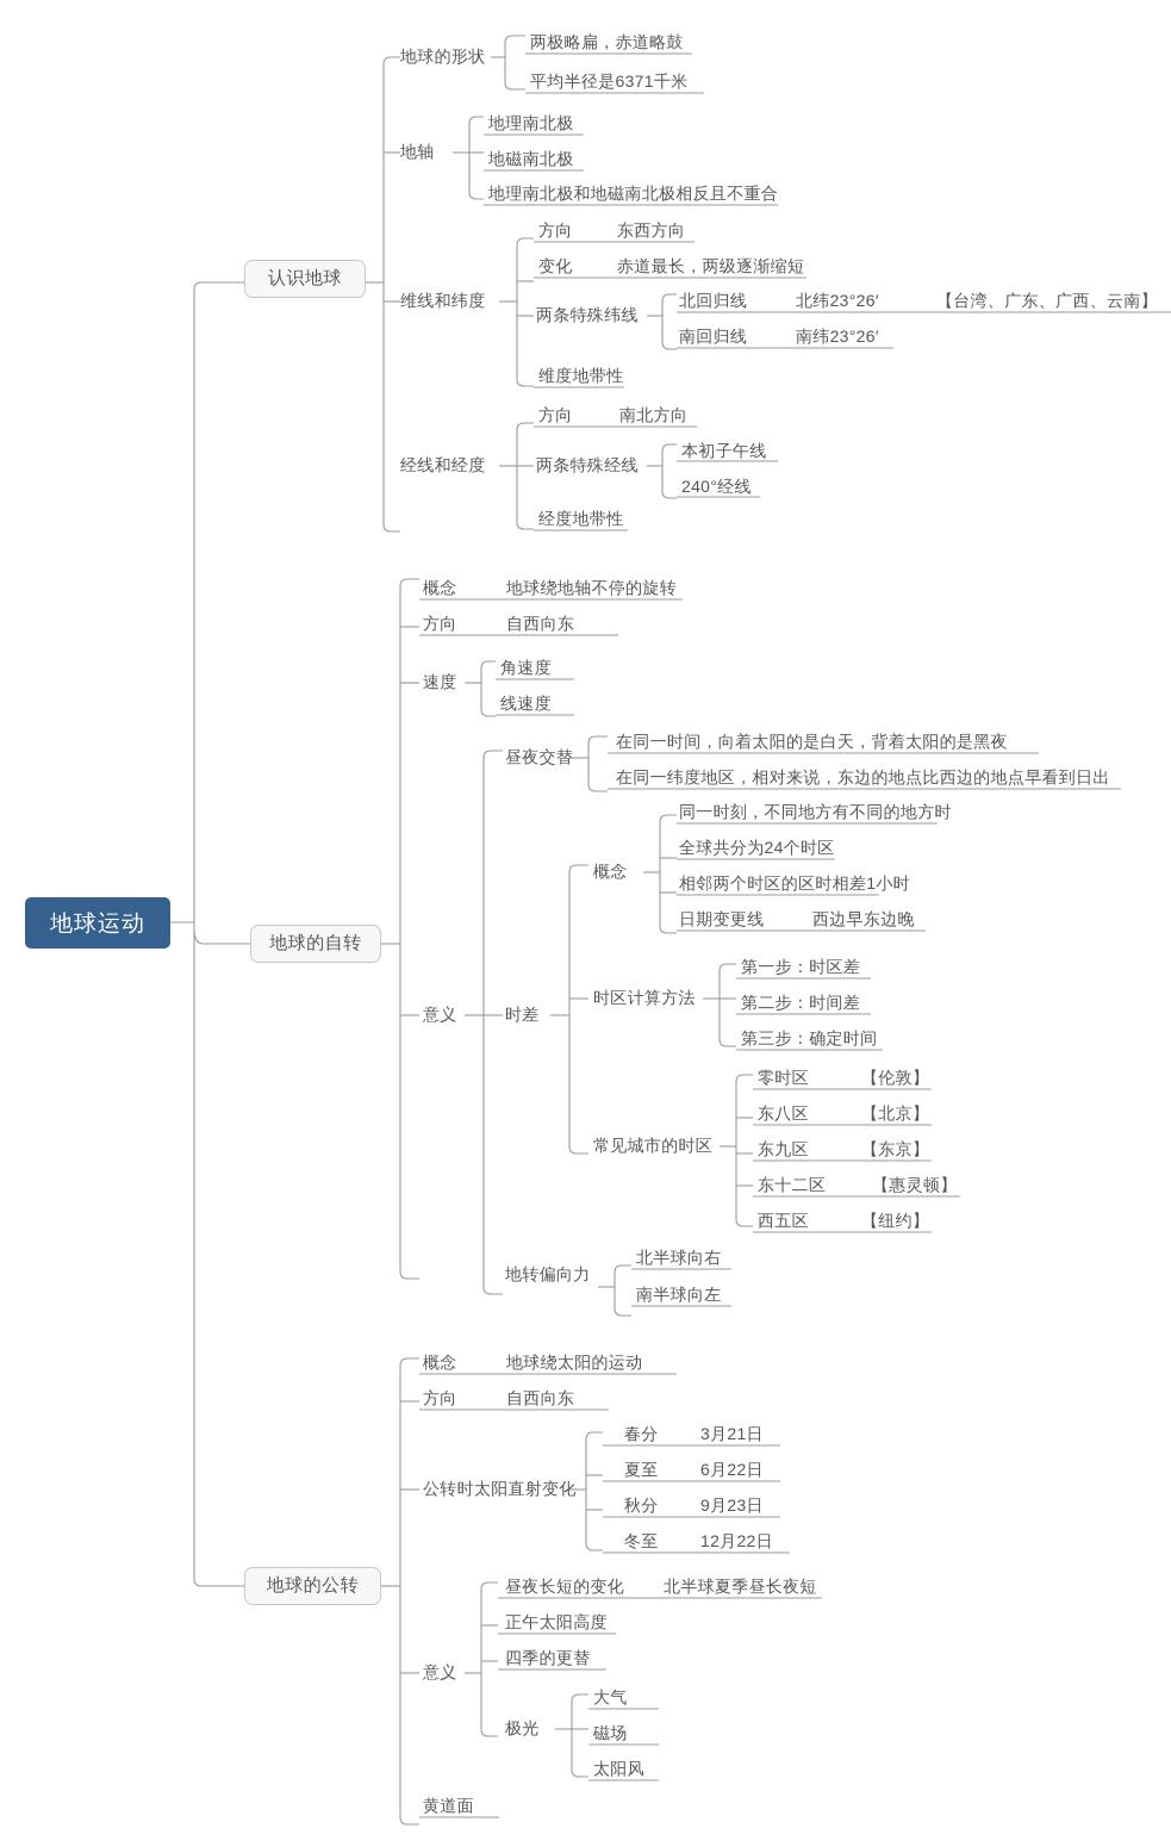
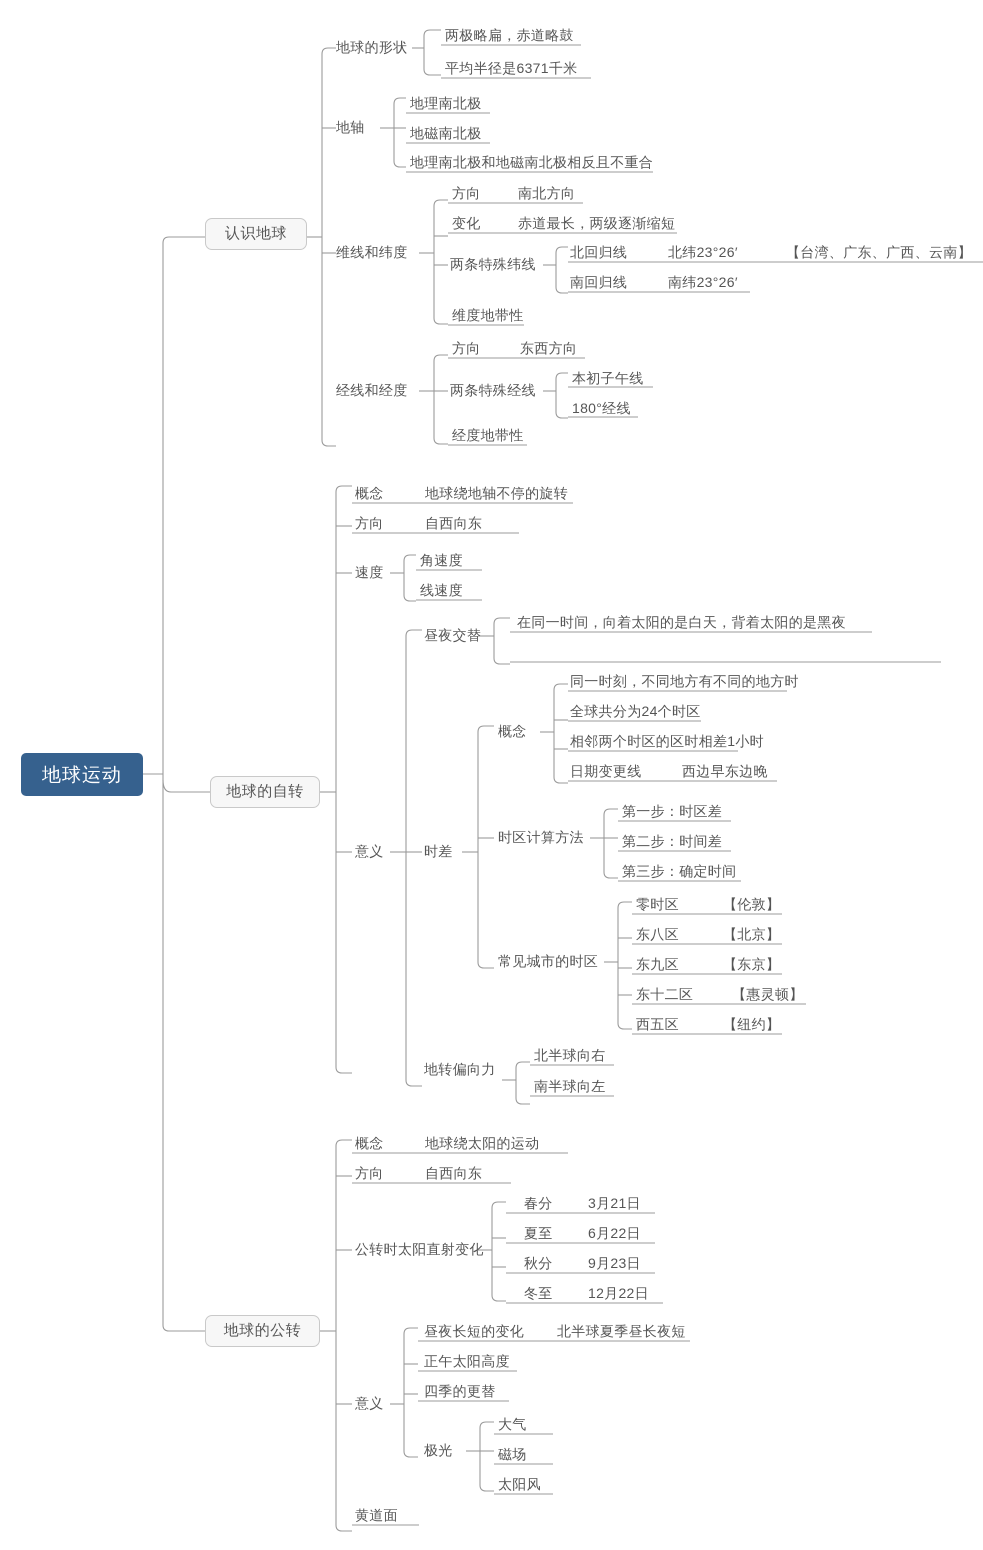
  地球运动
  认识地球
  地球的自转
  地球的公转
  地球的形状
  两极略扁，赤道略鼓
  平均半径是6371千米
  地轴
  地理南北极
  地磁南北极
  地理南北极和地磁南北极相反且不重合
  维线和纬度
  方向
- 东西方向
+ 南北方向
  变化
  赤道最长，两级逐渐缩短
  两条特殊纬线
  北回归线
  北纬23°26′
  【台湾、广东、广西、云南】
  南回归线
  南纬23°26′
  维度地带性
  经线和经度
  方向
- 南北方向
+ 东西方向
  两条特殊经线
  本初子午线
- 240°经线
+ 180°经线
  经度地带性
  概念
  地球绕地轴不停的旋转
  方向
  自西向东
  速度
  角速度
  线速度
  意义
  昼夜交替
  在同一时间，向着太阳的是白天，背着太阳的是黑夜
- 在同一纬度地区，相对来说，东边的地点比西边的地点早看到日出
  时差
  概念
  同一时刻，不同地方有不同的地方时
  全球共分为24个时区
  相邻两个时区的区时相差1小时
  日期变更线
  西边早东边晚
  时区计算方法
  第一步：时区差
  第二步：时间差
  第三步：确定时间
  常见城市的时区
  零时区
  【伦敦】
  东八区
  【北京】
  东九区
  【东京】
  东十二区
  【惠灵顿】
  西五区
  【纽约】
  地转偏向力
  北半球向右
  南半球向左
  概念
  地球绕太阳的运动
  方向
  自西向东
  公转时太阳直射变化
  春分
  3月21日
  夏至
  6月22日
  秋分
  9月23日
  冬至
  12月22日
  意义
  昼夜长短的变化
  北半球夏季昼长夜短
  正午太阳高度
  四季的更替
  极光
  大气
  磁场
  太阳风
  黄道面
